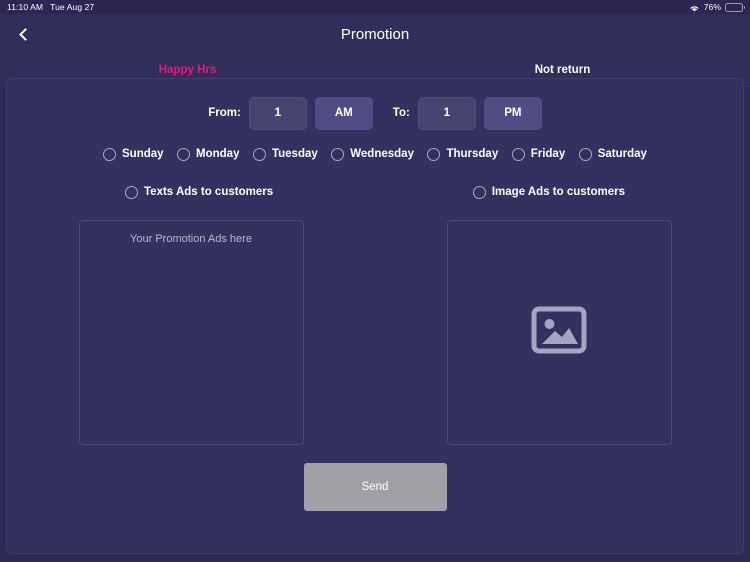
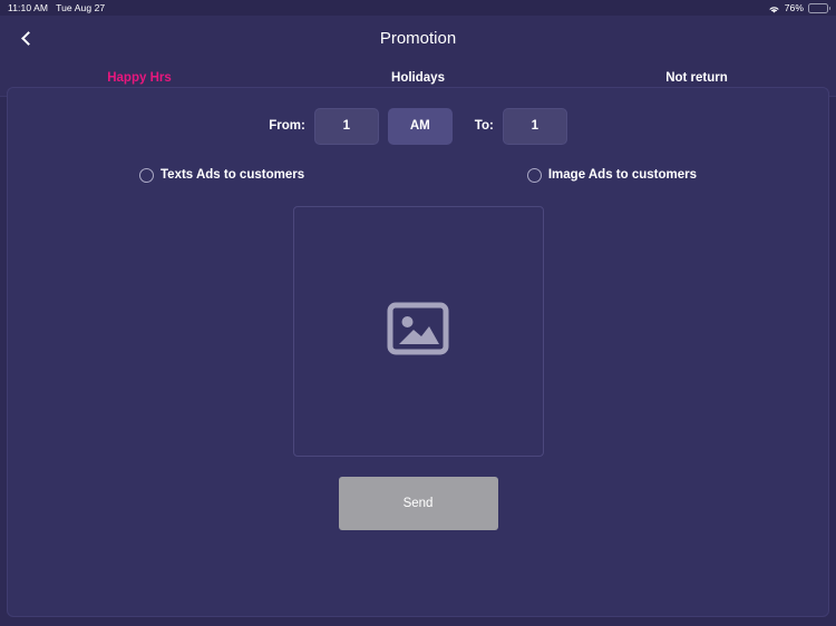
  11:10 AM
  Tue Aug 27
  76%
  Promotion
  Happy Hrs
+ Holidays
  Not return
  From:
  1
  AM
  To:
  1
- PM
- Sunday
- Monday
- Tuesday
- Wednesday
- Thursday
- Friday
- Saturday
  Texts Ads to customers
  Image Ads to customers
- Your Promotion Ads here
  Send
